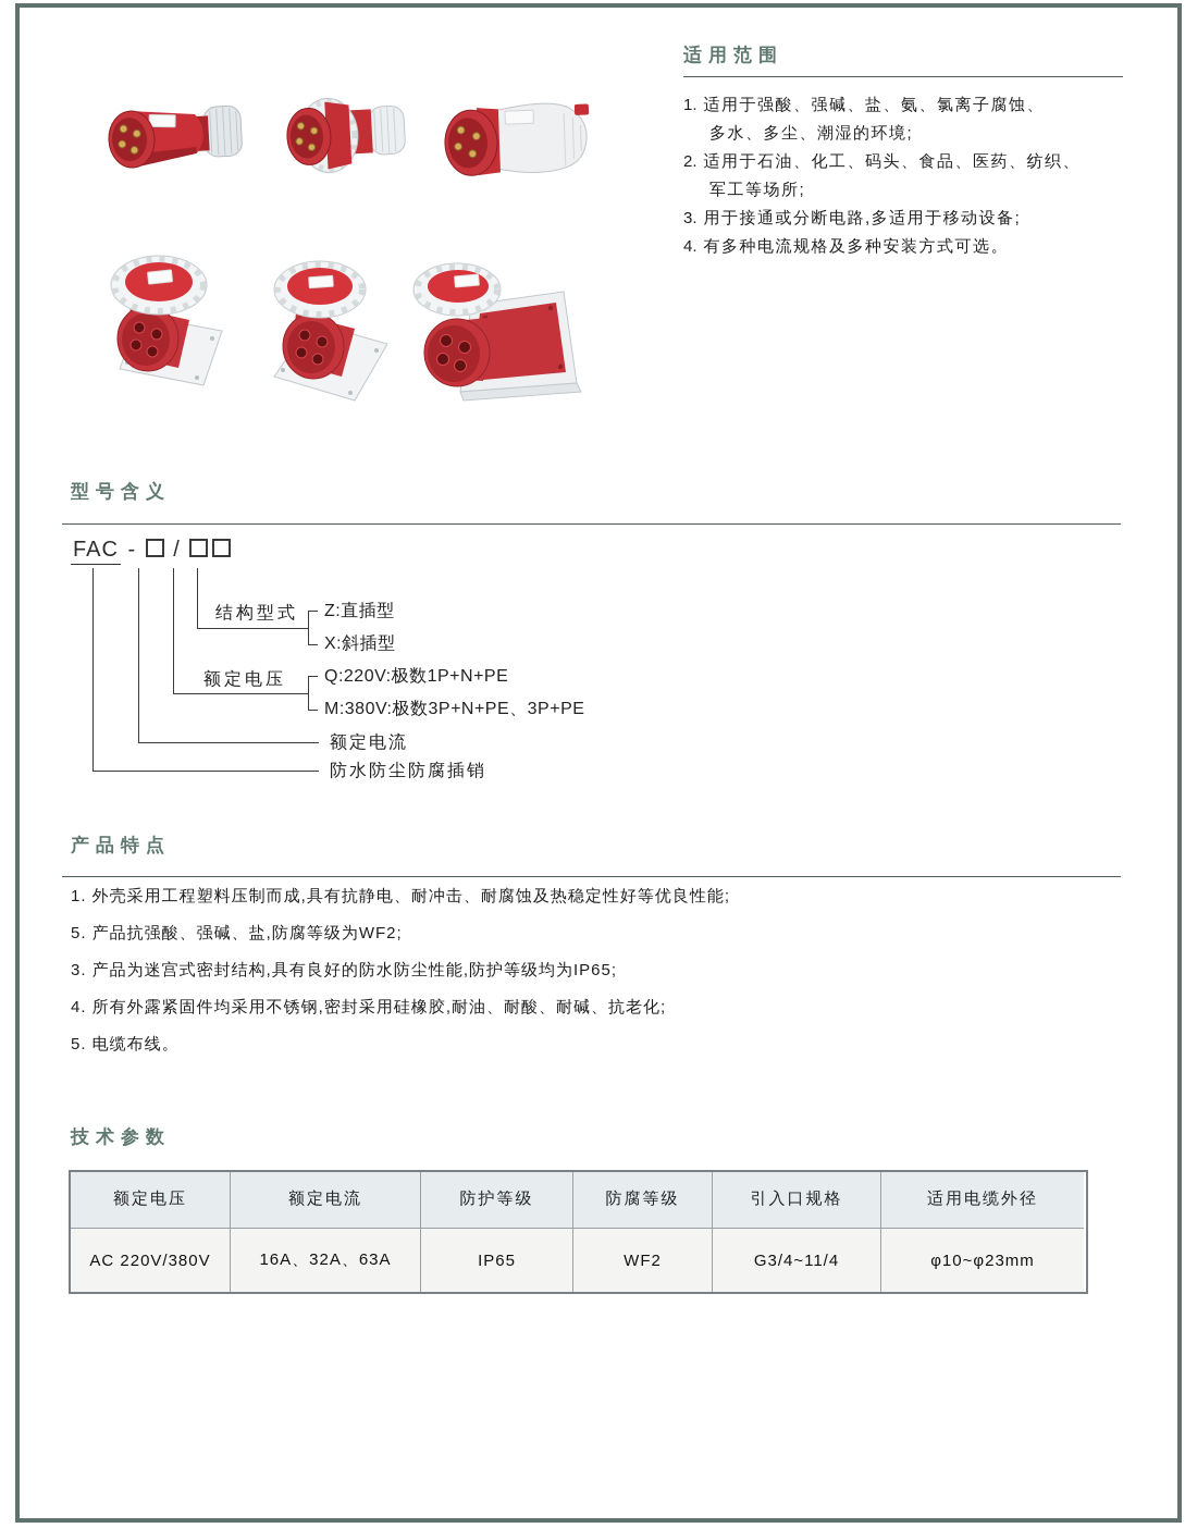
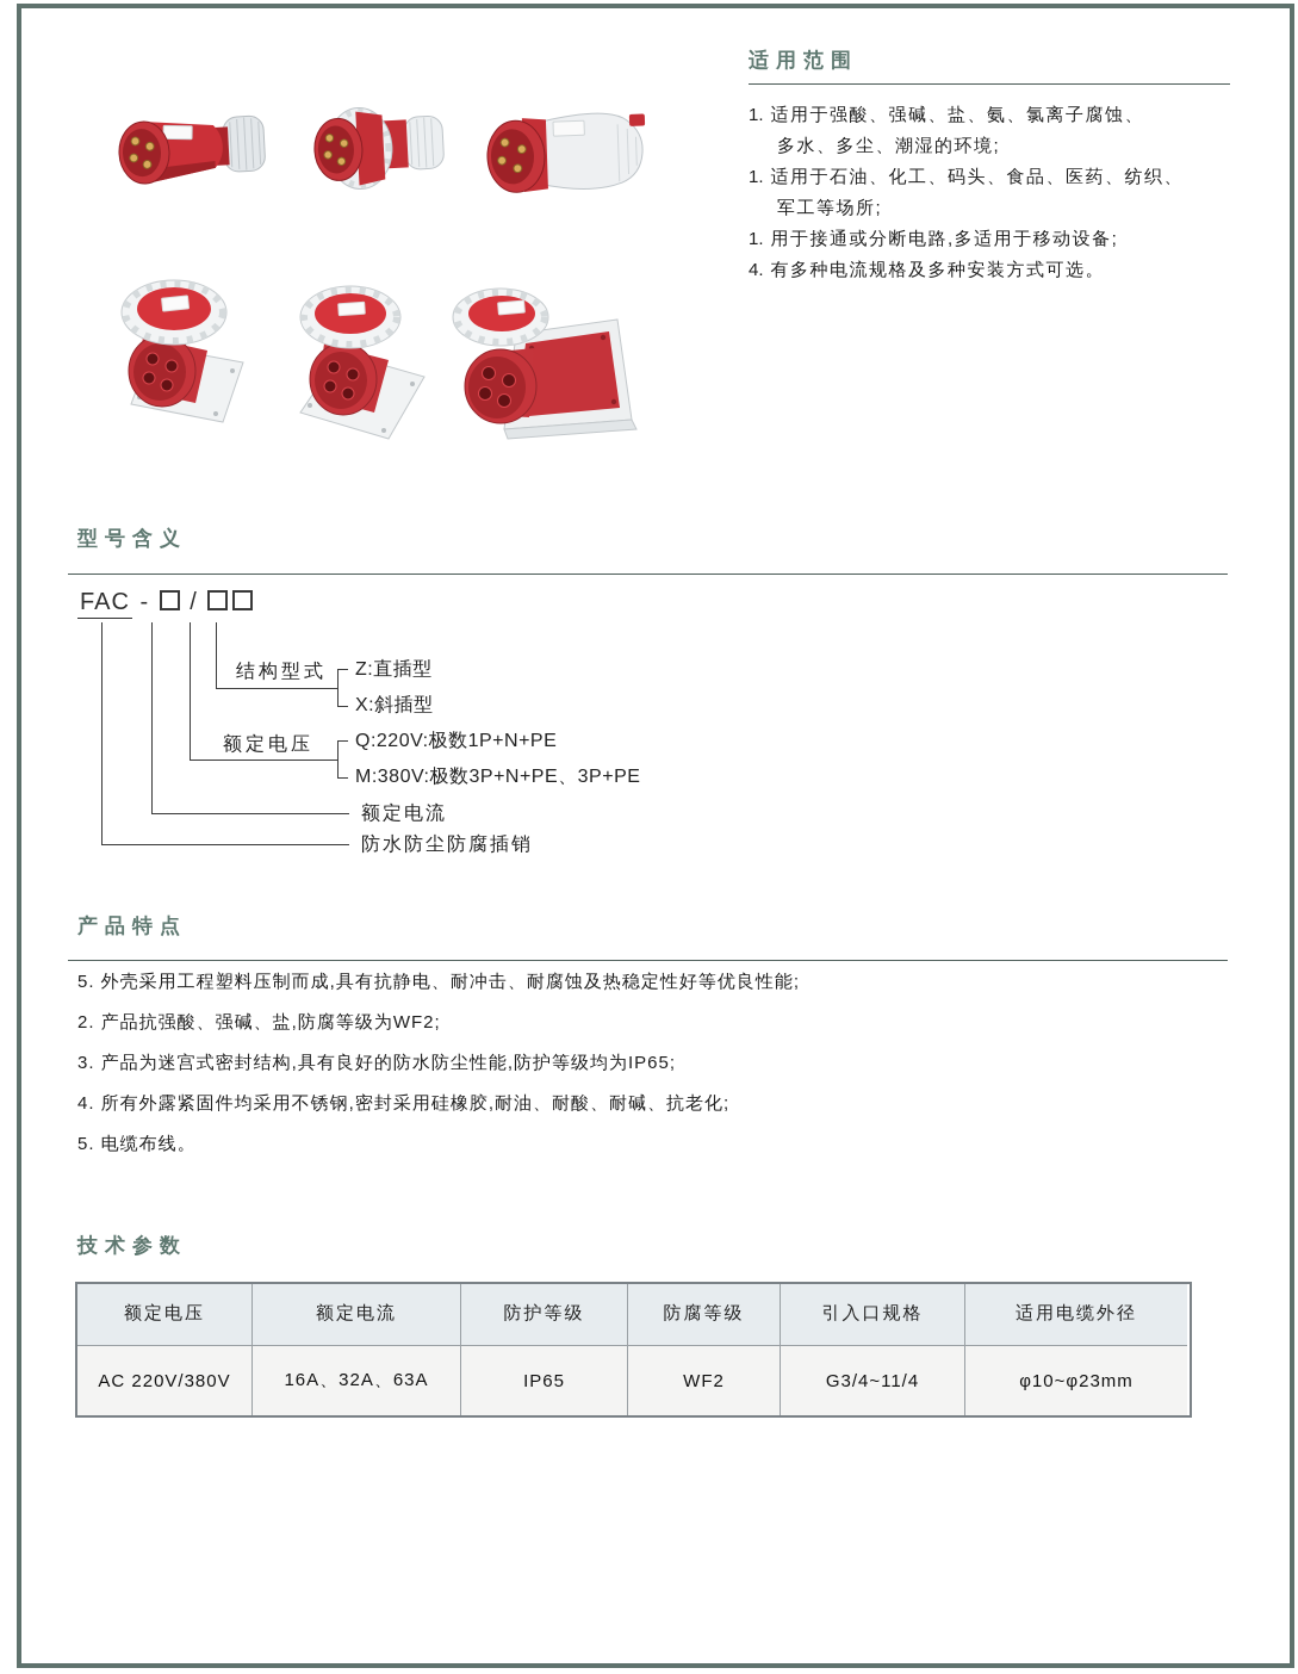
  适用范围
  1. 适用于强酸、强碱、盐、氨、氯离子腐蚀、
  多水、多尘、潮湿的环境;
- 2. 适用于石油、化工、码头、食品、医药、纺织、
+ 1. 适用于石油、化工、码头、食品、医药、纺织、
  军工等场所;
- 3. 用于接通或分断电路,多适用于移动设备;
+ 1. 用于接通或分断电路,多适用于移动设备;
  4. 有多种电流规格及多种安装方式可选。
  型号含义
  FAC - /
  结构型式
  Z:直插型
  X:斜插型
  额定电压
  Q:220V:极数1P+N+PE
  M:380V:极数3P+N+PE、3P+PE
  额定电流
  防水防尘防腐插销
  产品特点
- 1. 外壳采用工程塑料压制而成,具有抗静电、耐冲击、耐腐蚀及热稳定性好等优良性能;
+ 5. 外壳采用工程塑料压制而成,具有抗静电、耐冲击、耐腐蚀及热稳定性好等优良性能;
- 5. 产品抗强酸、强碱、盐,防腐等级为WF2;
+ 2. 产品抗强酸、强碱、盐,防腐等级为WF2;
  3. 产品为迷宫式密封结构,具有良好的防水防尘性能,防护等级均为IP65;
  4. 所有外露紧固件均采用不锈钢,密封采用硅橡胶,耐油、耐酸、耐碱、抗老化;
  5. 电缆布线。
  技术参数
  额定电压
  额定电流
  防护等级
  防腐等级
  引入口规格
  适用电缆外径
  AC 220V/380V
  16A、32A、63A
  IP65
  WF2
  G3/4~11/4
  φ10~φ23mm
